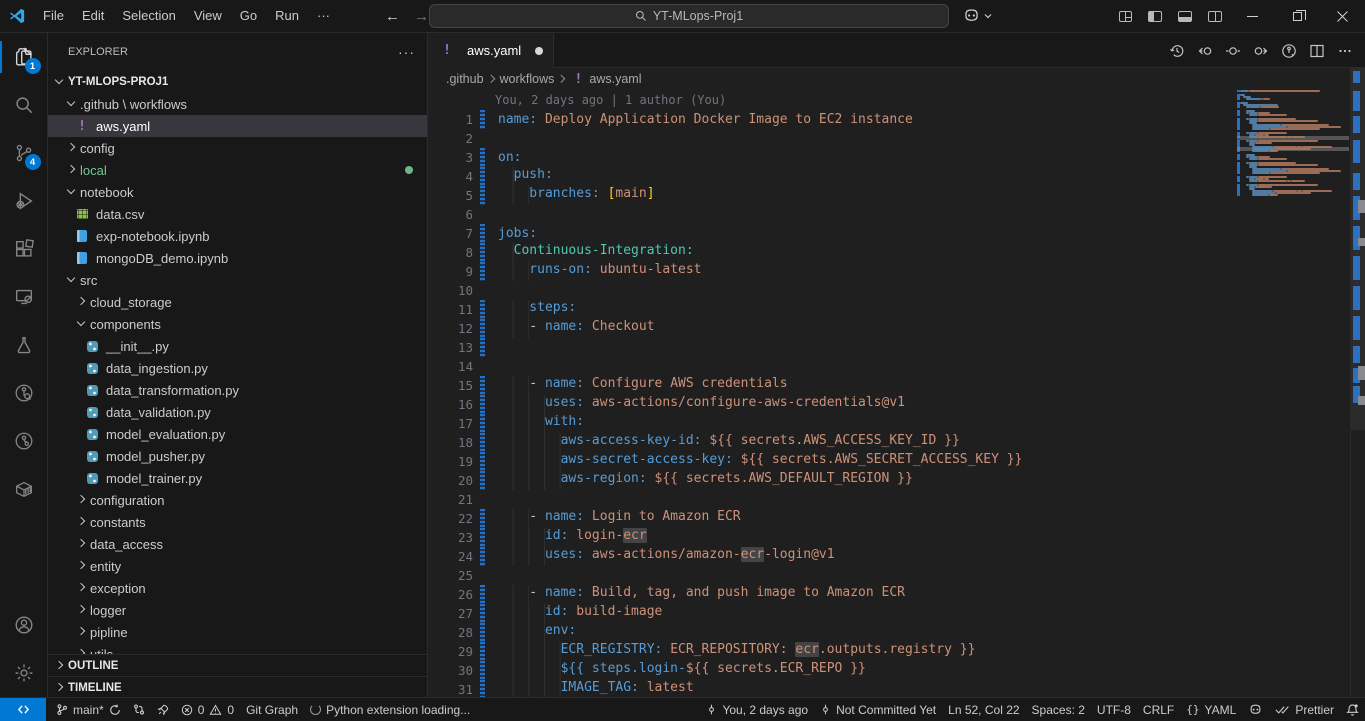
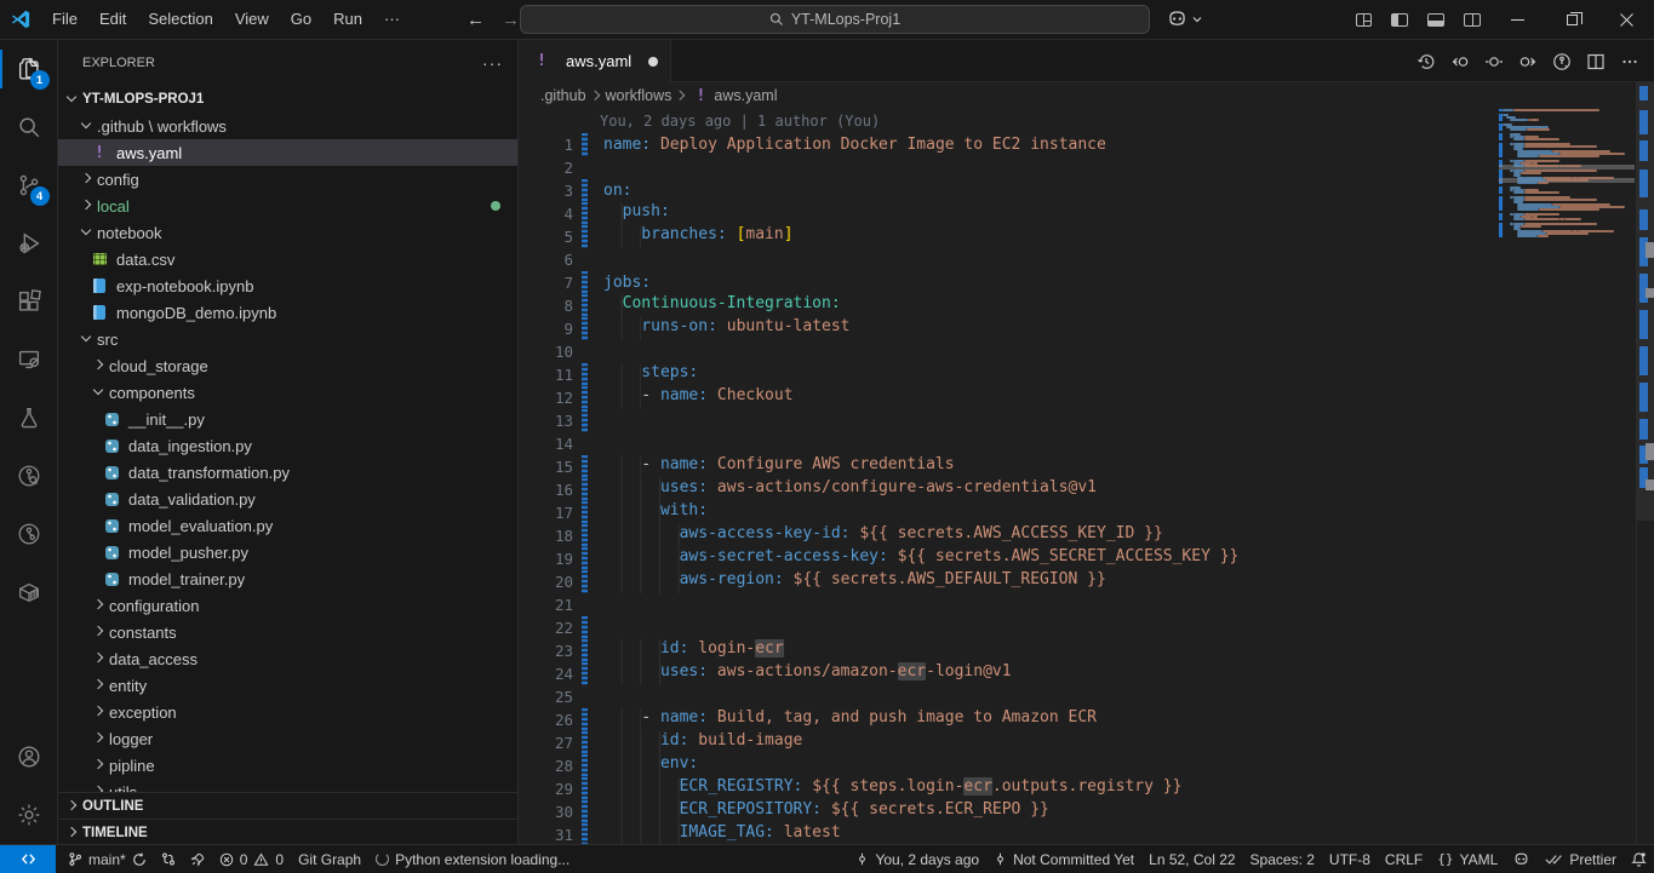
  File
  Edit
  Selection
  View
  Go
  Run
  ···
  ←
  →
  YT-MLops-Proj1
  1
  4
  EXPLORER
  ···
  YT-MLOPS-PROJ1
  .github \ workflows
  !
  aws.yaml
  config
  local
  notebook
  data.csv
  exp-notebook.ipynb
  mongoDB_demo.ipynb
  src
  cloud_storage
  components
  __init__.py
  data_ingestion.py
  data_transformation.py
  data_validation.py
  model_evaluation.py
  model_pusher.py
  model_trainer.py
  configuration
  constants
  data_access
  entity
  exception
  logger
  pipline
  OUTLINE
  TIMELINE
  !
  aws.yaml
  .github
  workflows
  !
  aws.yaml
  You, 2 days ago | 1 author (You)
  1
  name: Deploy Application Docker Image to EC2 instance
  2
  3
  on:
  4
  push:
  5
  branches: [main]
  6
  7
  jobs:
  8
  Continuous-Integration:
  9
  runs-on: ubuntu-latest
  10
  11
  steps:
  12
  - name: Checkout
  13
  14
  15
  - name: Configure AWS credentials
  16
  uses: aws-actions/configure-aws-credentials@v1
  17
  with:
  18
  aws-access-key-id: ${{ secrets.AWS_ACCESS_KEY_ID }}
  19
  aws-secret-access-key: ${{ secrets.AWS_SECRET_ACCESS_KEY }}
  20
  aws-region: ${{ secrets.AWS_DEFAULT_REGION }}
  21
  22
- - name: Login to Amazon ECR
  23
  id: login-ecr
  24
  uses: aws-actions/amazon-ecr-login@v1
  25
  26
  - name: Build, tag, and push image to Amazon ECR
  27
  id: build-image
  28
  env:
  29
- ECR_REGISTRY: ECR_REPOSITORY: ecr.outputs.registry }}
+ ECR_REGISTRY: ${{ steps.login-ecr.outputs.registry }}
  30
- ${{ steps.login-${{ secrets.ECR_REPO }}
+ ECR_REPOSITORY: ${{ secrets.ECR_REPO }}
  31
  IMAGE_TAG: latest
  main*
  0
  0
  Git Graph
  Python extension loading...
  You, 2 days ago
  Not Committed Yet
  Ln 52, Col 22
  Spaces: 2
  UTF-8
  CRLF
  {}
  YAML
  Prettier
